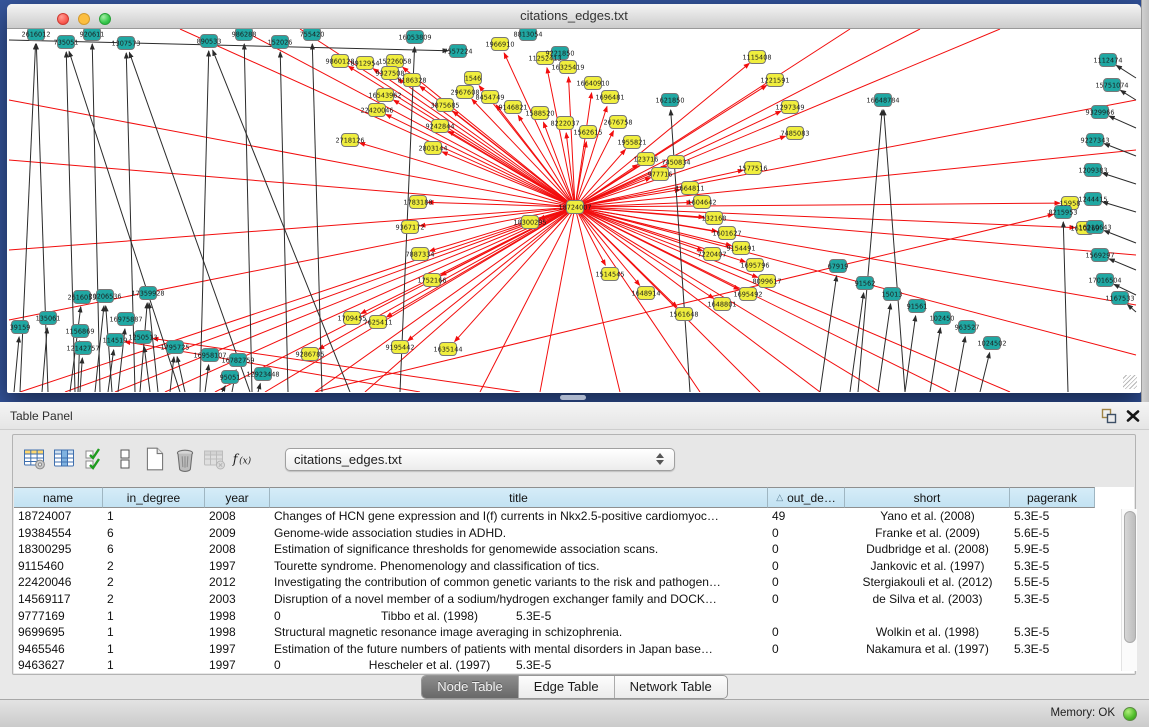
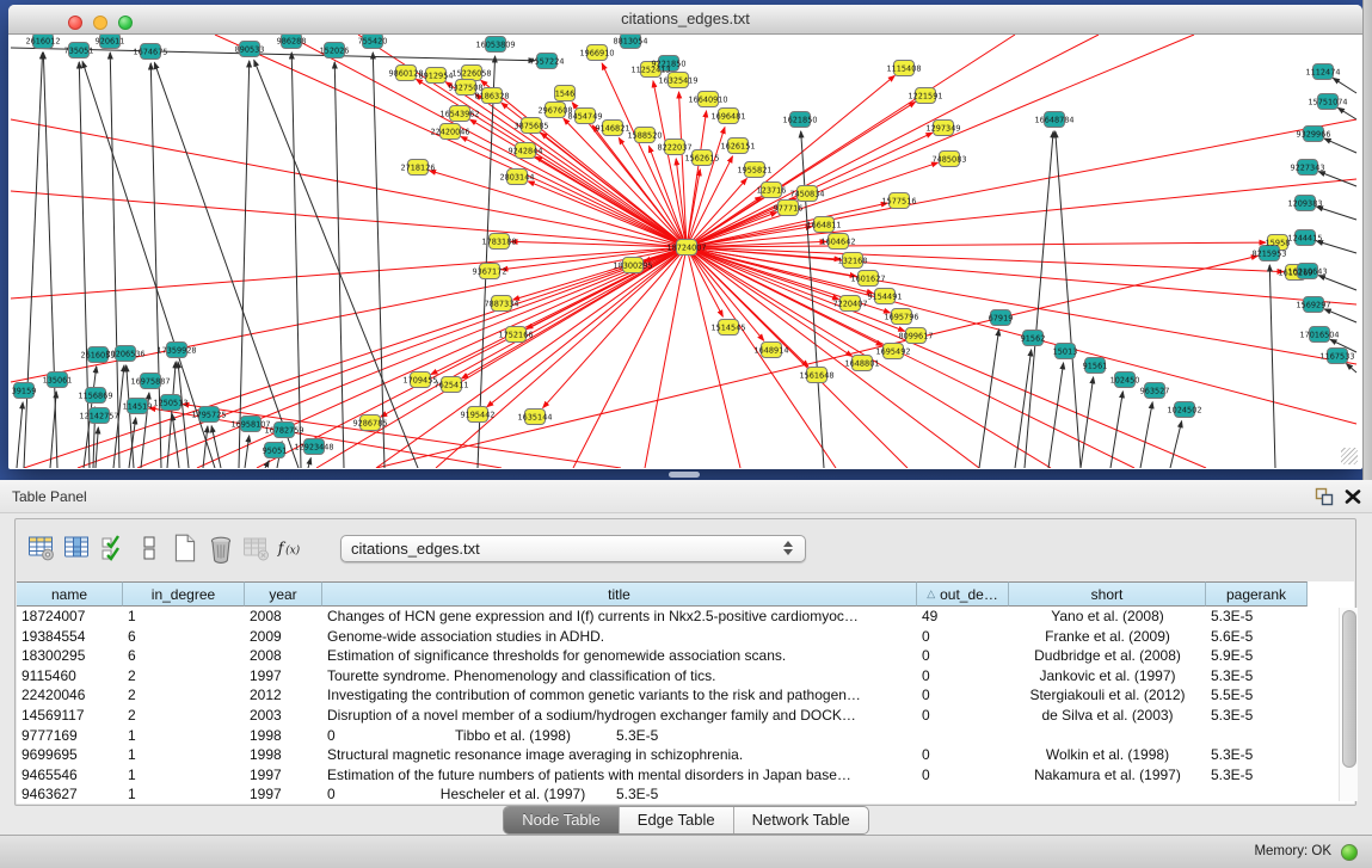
  citations_edges.txt
  18724007
  18300295
  9860128
  8912954
  15226058
  9327508
  8186328
  16543962
  22420046
  2718126
  9242844
  2803144
  3875685
  2967608
  8454749
  9146821
  1588520
  8222037
  1562615
  1546
  1966910
  11252413
  16325419
  16640910
  1696481
- 2676758
+ 1626151
  1955821
  123716
  977716
  7450834
  1664811
  1604642
  132168
  1601627
  9154491
  7220407
  1695796
  8099617
  1695492
  1648801
  1561648
  1648914
  1514545
  1752166
  1783188
  9367172
  7887334
  1709455
  7625411
  9195442
  1635144
  9286785
  1115408
  1221591
  1297349
  7485083
  1577516
  15958
  1610269
  735051
- 1307573
+ 1674675
  890533
  152026
  16053809
  7557224
  9221850
  1621850
  16648784
  1112474
  15751074
  9329966
  9227343
  1209383
  1244415
  8215953
  16210643
  1569297
  17016504
  1167533
  20206536
  17359928
  16975887
  2616053
  39159
  135061
  1156869
  114519
  1250513
  12142757
  1795725
  16958107
  16782759
  12923448
  95051
  67919
  91562
  15013
  91561
  102450
  963527
  1024502
  Table Panel
  f
  (x)
  citations_edges.txt
  name
  in_degree
  year
  title
  △
  out_de…
  short
  pagerank
  18724007
  1
  2008
  Changes of HCN gene expression and I(f) currents in Nkx2.5-positive cardiomyoc…
  49
  Yano et al. (2008)
  5.3E-5
  19384554
  6
  2009
  Genome-wide association studies in ADHD.
  0
  Franke et al. (2009)
  5.6E-5
  18300295
  6
  2008
  Estimation of significance thresholds for genomewide association scans.
  0
  Dudbridge et al. (2008)
  5.9E-5
  9115460
  2
  1997
  Tourette syndrome. Phenomenology and classification of tics.
  0
  Jankovic et al. (1997)
  5.3E-5
  22420046
  2
  2012
  Investigating the contribution of common genetic variants to the risk and pathogen…
  0
  Stergiakouli et al. (2012)
  5.5E-5
  14569117
  2
  2003
  Disruption of a novel member of a sodium/hydrogen exchanger family and DOCK…
  0
  de Silva et al. (2003)
  5.3E-5
  9777169
  1
  1998
  0
  Tibbo et al. (1998)
  5.3E-5
  9699695
  1
  1998
  Structural magnetic resonance image averaging in schizophrenia.
  0
  Wolkin et al. (1998)
  5.3E-5
  9465546
  1
  1997
  Estimation of the future numbers of patients with mental disorders in Japan base…
  0
  Nakamura et al. (1997)
  5.3E-5
  9463627
  1
  1997
  0
  Hescheler et al. (1997)
  5.3E-5
  Node Table
  Edge Table
  Network Table
  Memory: OK
